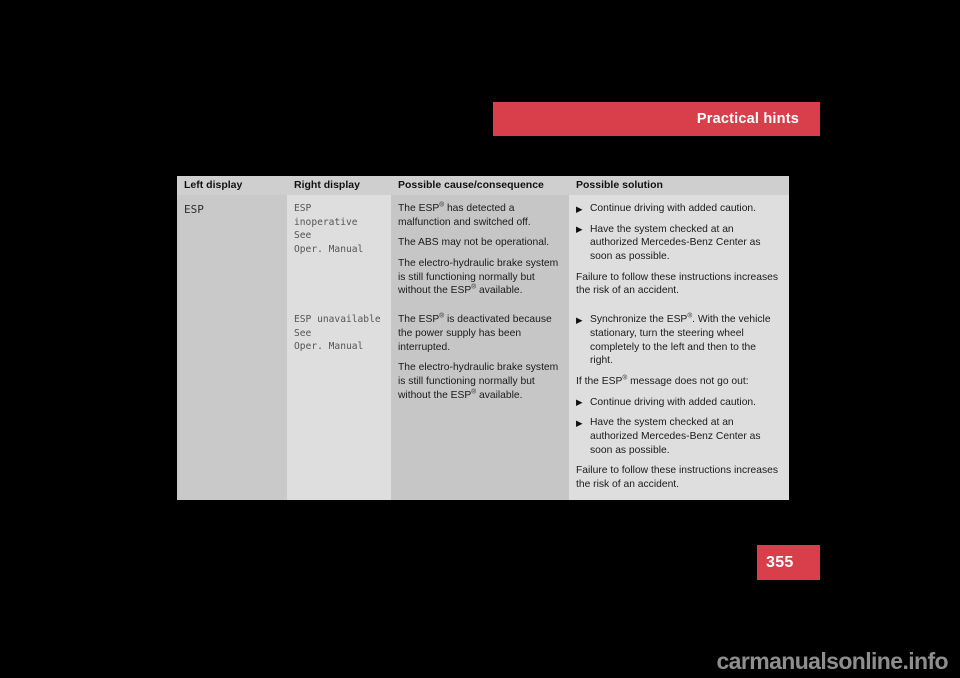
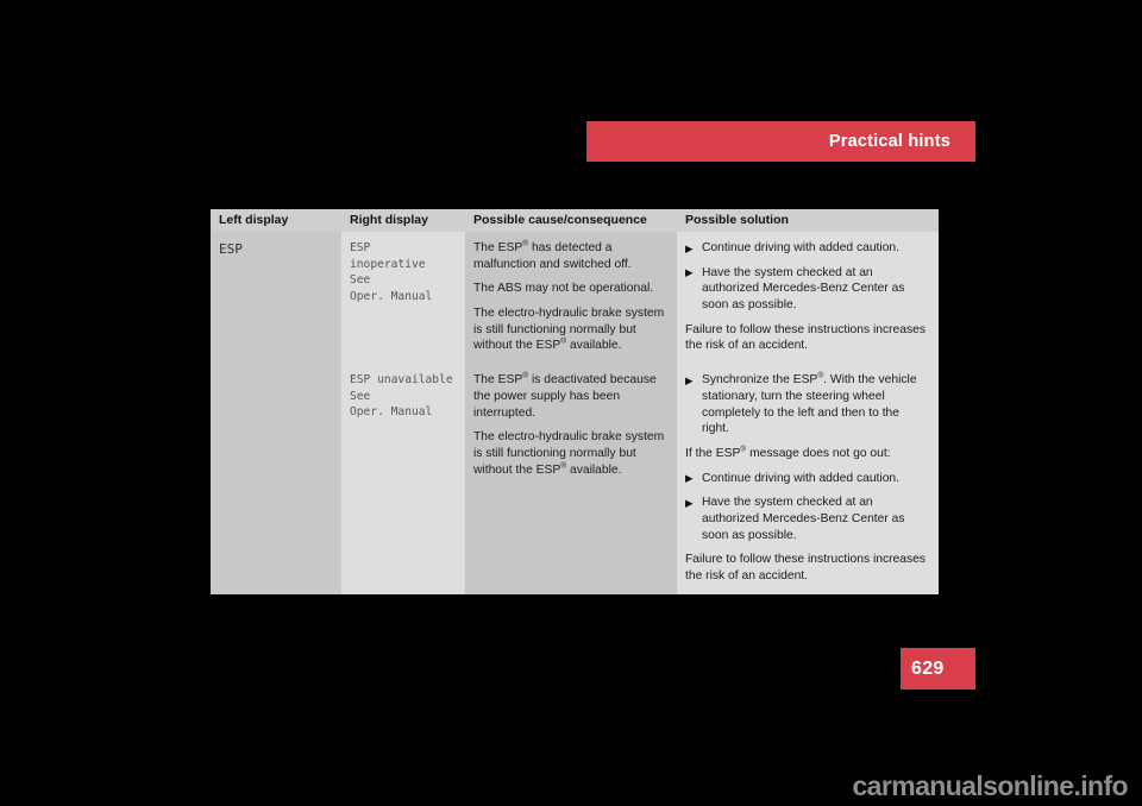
  Practical hints
  Left display	Right display	Possible cause/consequence	Possible solution
  ESP	ESP inoperative See Oper. Manual	The ESP has detected a malfunction and switched off.The ABS may not be operational.The electro-hydraulic brake system is still functioning normally but without the ESP available.	▶ Continue driving with added caution.▶ Have the system checked at an authorized Mercedes-Benz Center as soon as possible.Failure to follow these instructions increases the risk of an accident.
  	ESP unavailable See Oper. Manual	The ESP is deactivated because the power supply has been interrupted.The electro-hydraulic brake system is still functioning normally but without the ESP available.	▶ Synchronize the ESP . With the vehicle stationary, turn the steering wheel completely to the left and then to the right.If the ESP message does not go out:▶ Continue driving with added caution.▶ Have the system checked at an authorized Mercedes-Benz Center as soon as possible.Failure to follow these instructions increases the risk of an accident.
- 355
+ 629
  carmanualsonline.info
